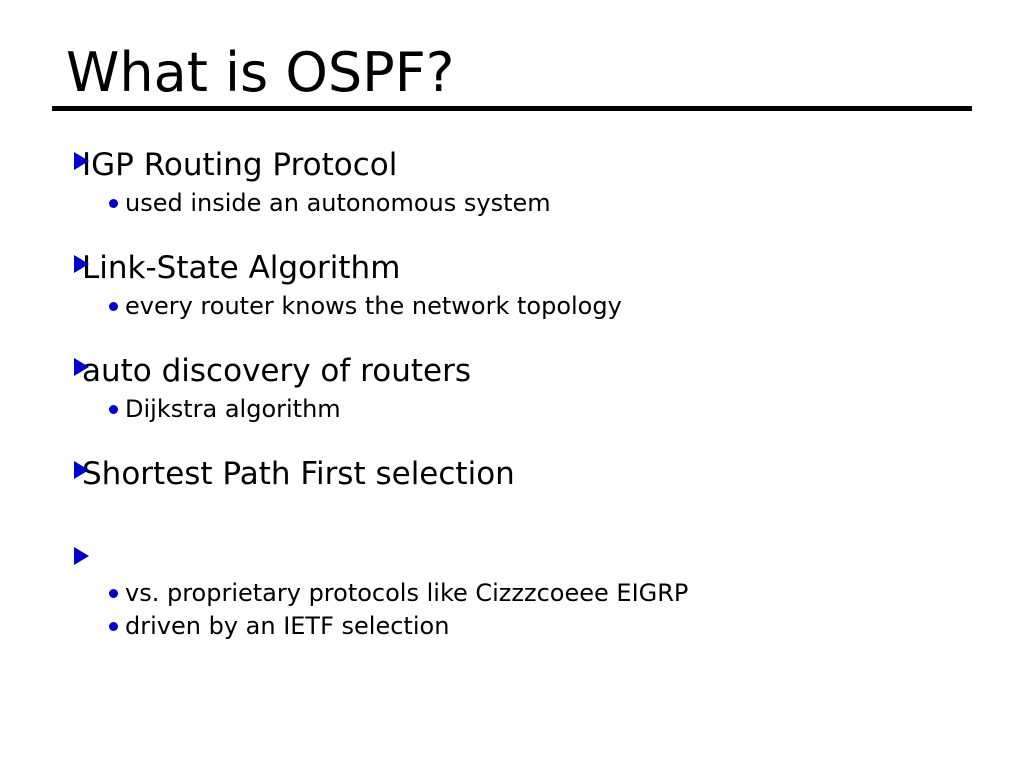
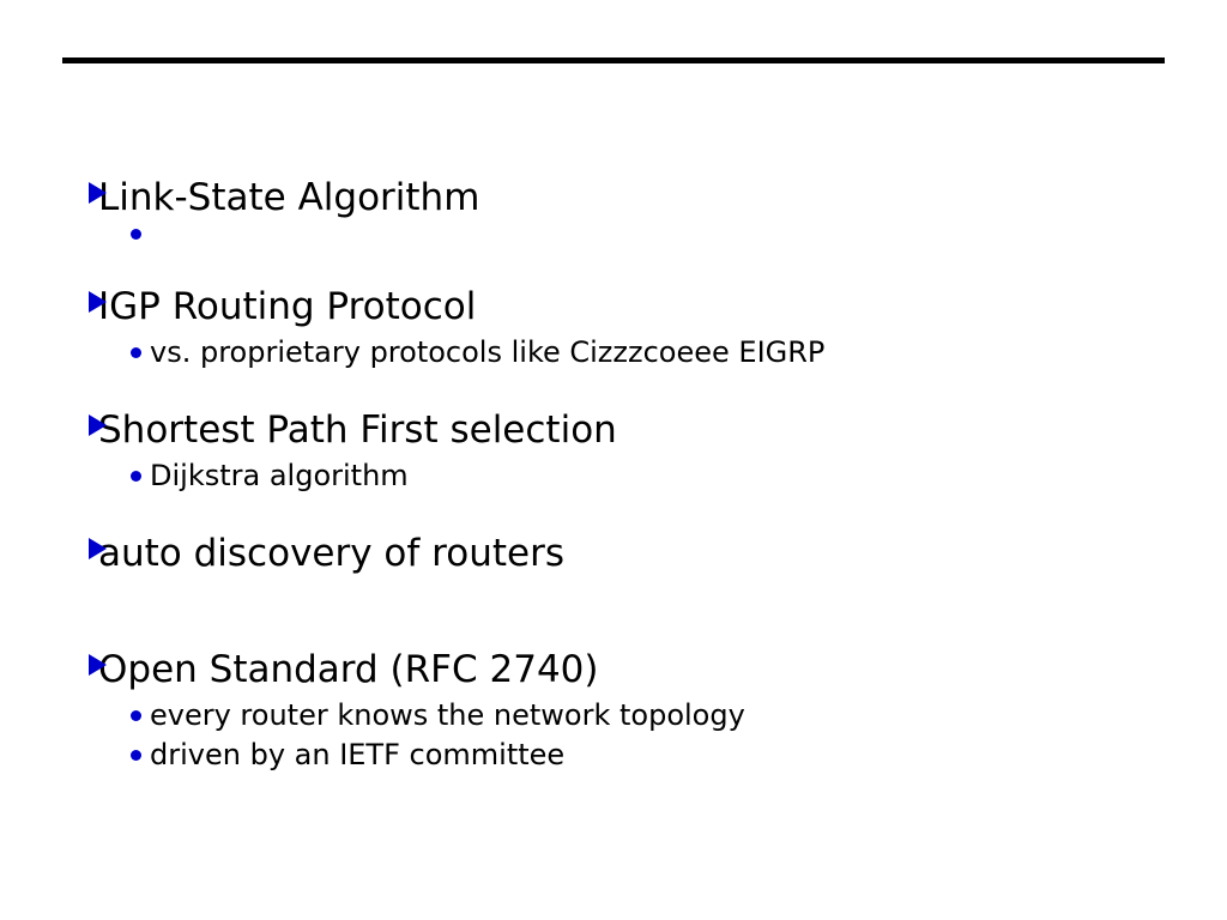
- What is OSPF?
- IGP Routing Protocol
+ Link-State Algorithm
- used inside an autonomous system
- Link-State Algorithm
+ IGP Routing Protocol
- every router knows the network topology
+ vs. proprietary protocols like Cizzzcoeee EIGRP
- auto discovery of routers
+ Shortest Path First selection
  Dijkstra algorithm
- Shortest Path First selection
+ auto discovery of routers
+ Open Standard (RFC 2740)
- vs. proprietary protocols like Cizzzcoeee EIGRP
+ every router knows the network topology
- driven by an IETF selection
+ driven by an IETF committee
